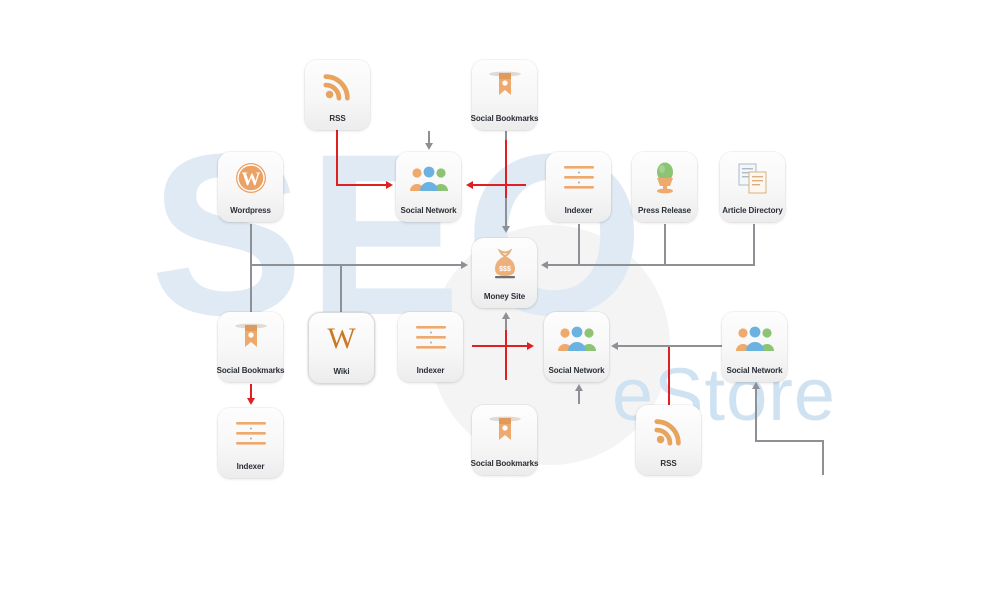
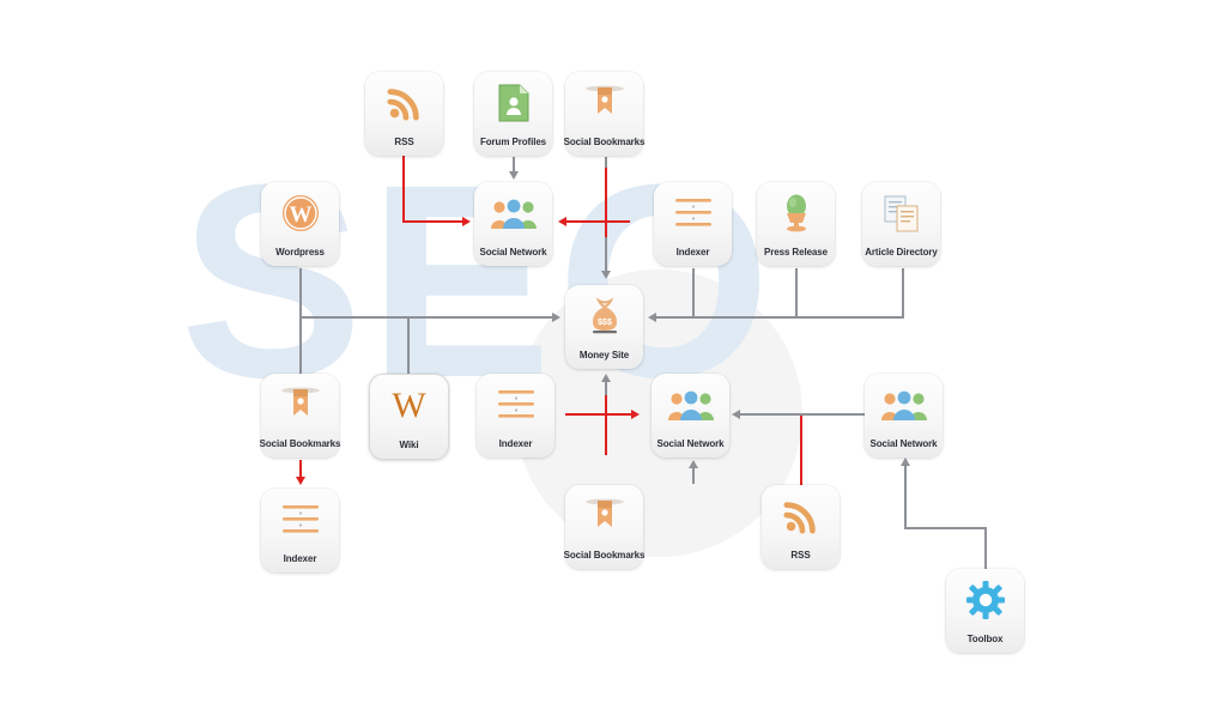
  SEO
- eStore
  RSS
+ Forum Profiles
  Social Bookmarks
  W
  Wordpress
  Social Network
  Indexer
  Press Release
  Article Directory
  Money Site
  Social Bookmarks
  W
  Wiki
  Indexer
  Social Network
  Social Network
  Indexer
  Social Bookmarks
  RSS
+ Toolbox
